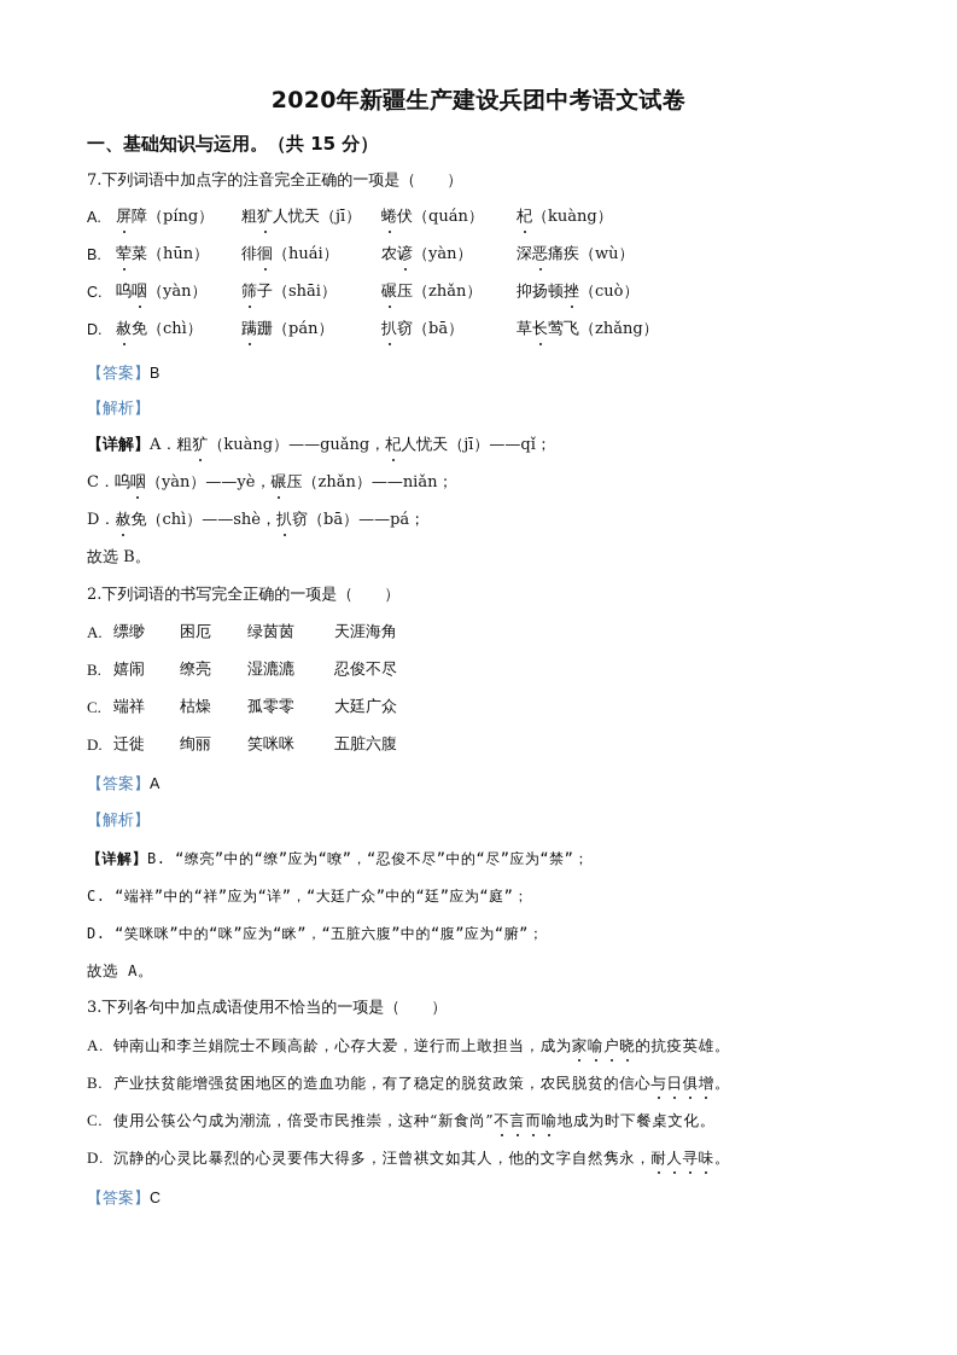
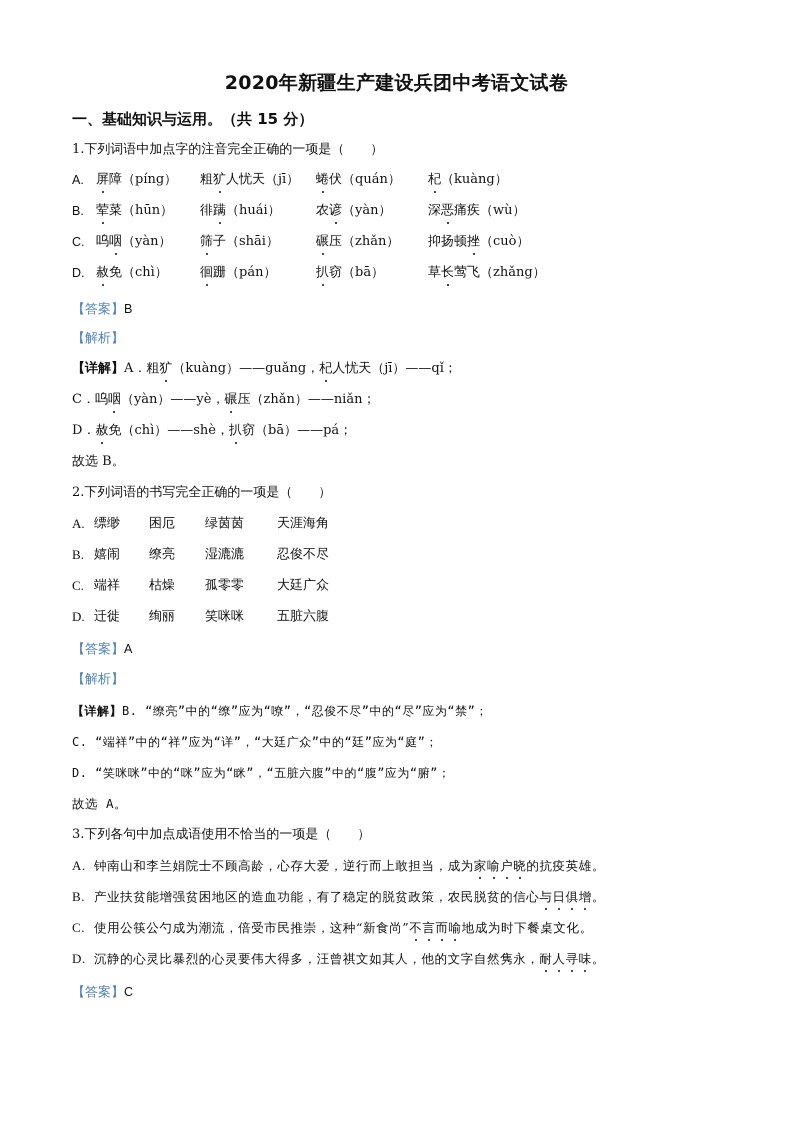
  2020年新疆生产建设兵团中考语文试卷
  一、基础知识与运用。（共 15 分）
- 7.下列词语中加点字的注音完全正确的一项是（ ）
+ 1.下列词语中加点字的注音完全正确的一项是（ ）
  A.
  屏障（píng）
  粗犷人忧天（jī）
  蜷伏（quán）
  杞（kuàng）
  B.
  荤菜（hūn）
- 徘徊（huái）
+ 徘蹒（huái）
  农谚（yàn）
  深恶痛疾（wù）
  C.
  呜咽（yàn）
  筛子（shāi）
  碾压（zhǎn）
  抑扬顿挫（cuò）
  D.
  赦免（chì）
- 蹒跚（pán）
+ 徊跚（pán）
  扒窃（bā）
  草长莺飞（zhǎng）
  【答案】B
  【解析】
  【详解】A．粗犷（kuàng）——guǎng，杞人忧天（jī）——qǐ；
  C．呜咽（yàn）——yè，碾压（zhǎn）——niǎn；
  D．赦免（chì）——shè，扒窃（bā）——pá；
  故选 B。
  2.下列词语的书写完全正确的一项是（ ）
  A.
  缥缈
  困厄
  绿茵茵
  天涯海角
  B.
  嬉闹
  缭亮
  湿漉漉
  忍俊不尽
  C.
  端祥
  枯燥
  孤零零
  大廷广众
  D.
  迁徙
  绚丽
  笑咪咪
  五脏六腹
  【答案】A
  【解析】
  【详解】B. “缭亮”中的“缭”应为“嘹”，“忍俊不尽”中的“尽”应为“禁”；
  C. “端祥”中的“祥”应为“详”，“大廷广众”中的“廷”应为“庭”；
  D. “笑咪咪”中的“咪”应为“眯”，“五脏六腹”中的“腹”应为“腑”；
  故选 A。
  3.下列各句中加点成语使用不恰当的一项是（ ）
  A. 钟南山和李兰娟院士不顾高龄，心存大爱，逆行而上敢担当，成为家喻户晓的抗疫英雄。
  B. 产业扶贫能增强贫困地区的造血功能，有了稳定的脱贫政策，农民脱贫的信心与日俱增。
  C. 使用公筷公勺成为潮流，倍受市民推崇，这种“新食尚”不言而喻地成为时下餐桌文化。
  D. 沉静的心灵比暴烈的心灵要伟大得多，汪曾祺文如其人，他的文字自然隽永，耐人寻味。
  【答案】C
